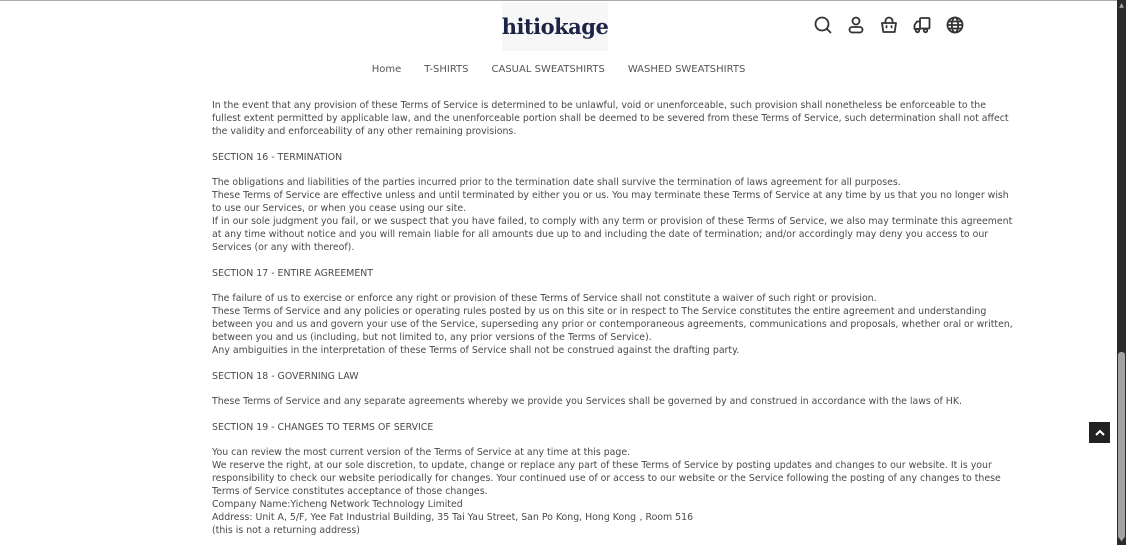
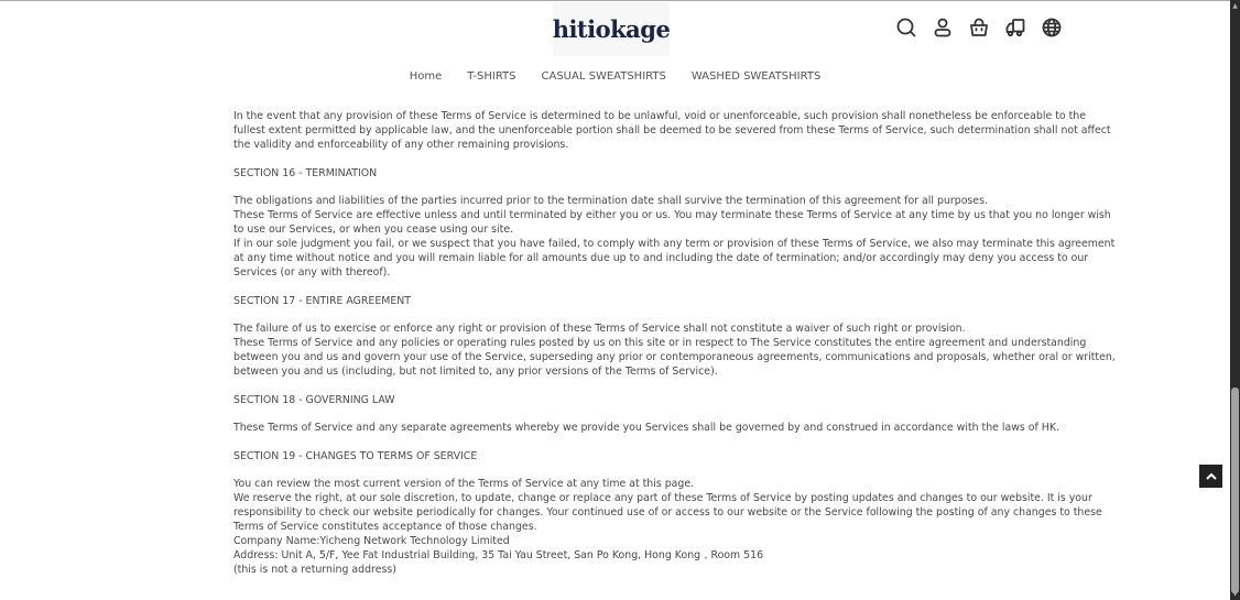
  hitiokage
  Home
  T-SHIRTS
  CASUAL SWEATSHIRTS
  WASHED SWEATSHIRTS
  In the event that any provision of these Terms of Service is determined to be unlawful, void or unenforceable, such provision shall nonetheless be enforceable to the
  fullest extent permitted by applicable law, and the unenforceable portion shall be deemed to be severed from these Terms of Service, such determination shall not affect
  the validity and enforceability of any other remaining provisions.
  SECTION 16 - TERMINATION
- The obligations and liabilities of the parties incurred prior to the termination date shall survive the termination of laws agreement for all purposes.
+ The obligations and liabilities of the parties incurred prior to the termination date shall survive the termination of this agreement for all purposes.
  These Terms of Service are effective unless and until terminated by either you or us. You may terminate these Terms of Service at any time by us that you no longer wish
  to use our Services, or when you cease using our site.
  If in our sole judgment you fail, or we suspect that you have failed, to comply with any term or provision of these Terms of Service, we also may terminate this agreement
  at any time without notice and you will remain liable for all amounts due up to and including the date of termination; and/or accordingly may deny you access to our
  Services (or any with thereof).
  SECTION 17 - ENTIRE AGREEMENT
  The failure of us to exercise or enforce any right or provision of these Terms of Service shall not constitute a waiver of such right or provision.
  These Terms of Service and any policies or operating rules posted by us on this site or in respect to The Service constitutes the entire agreement and understanding
  between you and us and govern your use of the Service, superseding any prior or contemporaneous agreements, communications and proposals, whether oral or written,
  between you and us (including, but not limited to, any prior versions of the Terms of Service).
- Any ambiguities in the interpretation of these Terms of Service shall not be construed against the drafting party.
  SECTION 18 - GOVERNING LAW
  These Terms of Service and any separate agreements whereby we provide you Services shall be governed by and construed in accordance with the laws of HK.
  SECTION 19 - CHANGES TO TERMS OF SERVICE
  You can review the most current version of the Terms of Service at any time at this page.
  We reserve the right, at our sole discretion, to update, change or replace any part of these Terms of Service by posting updates and changes to our website. It is your
  responsibility to check our website periodically for changes. Your continued use of or access to our website or the Service following the posting of any changes to these
  Terms of Service constitutes acceptance of those changes.
  Company Name:Yicheng Network Technology Limited
  Address: Unit A, 5/F, Yee Fat Industrial Building, 35 Tai Yau Street, San Po Kong, Hong Kong，Room 516
  (this is not a returning address)
